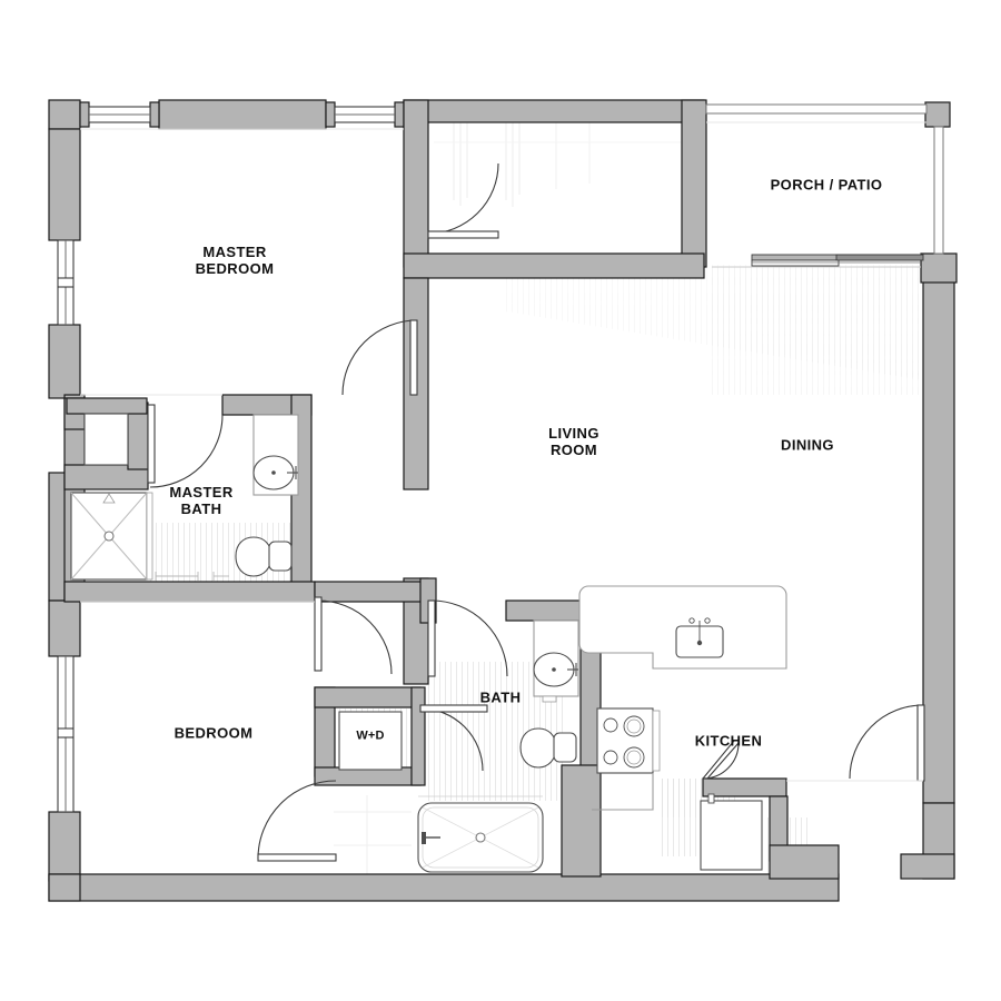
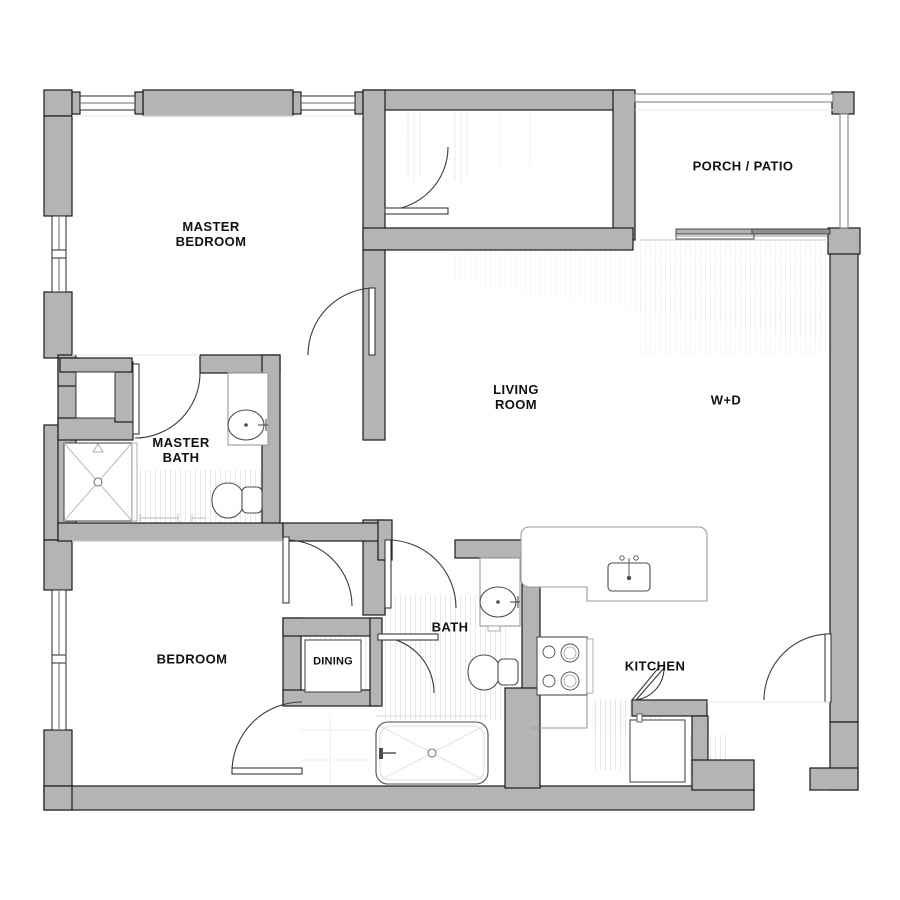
  MASTER
  BEDROOM
  PORCH / PATIO
  MASTER
  BATH
  LIVING
  ROOM
- DINING
+ W+D
  BEDROOM
  BATH
  KITCHEN
- W+D
+ DINING
